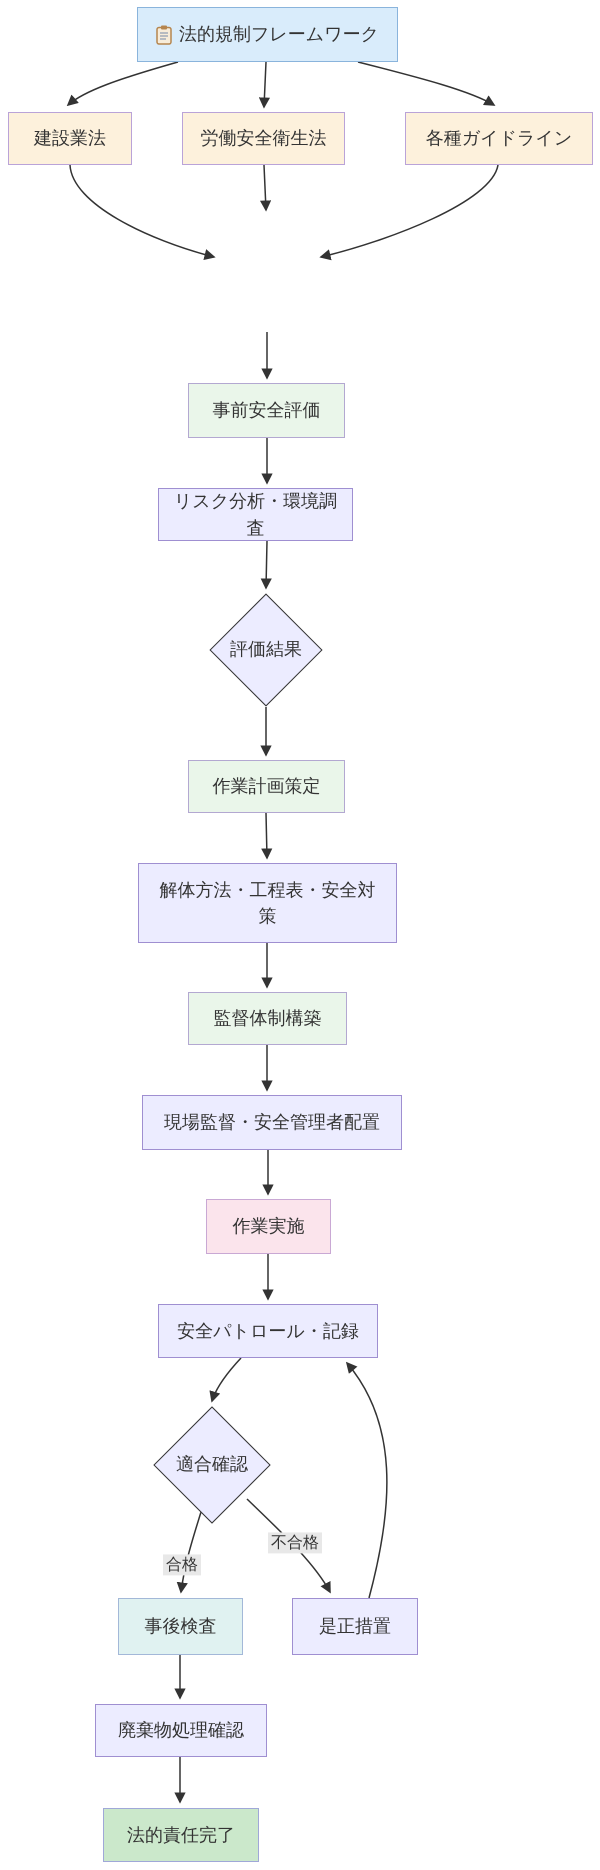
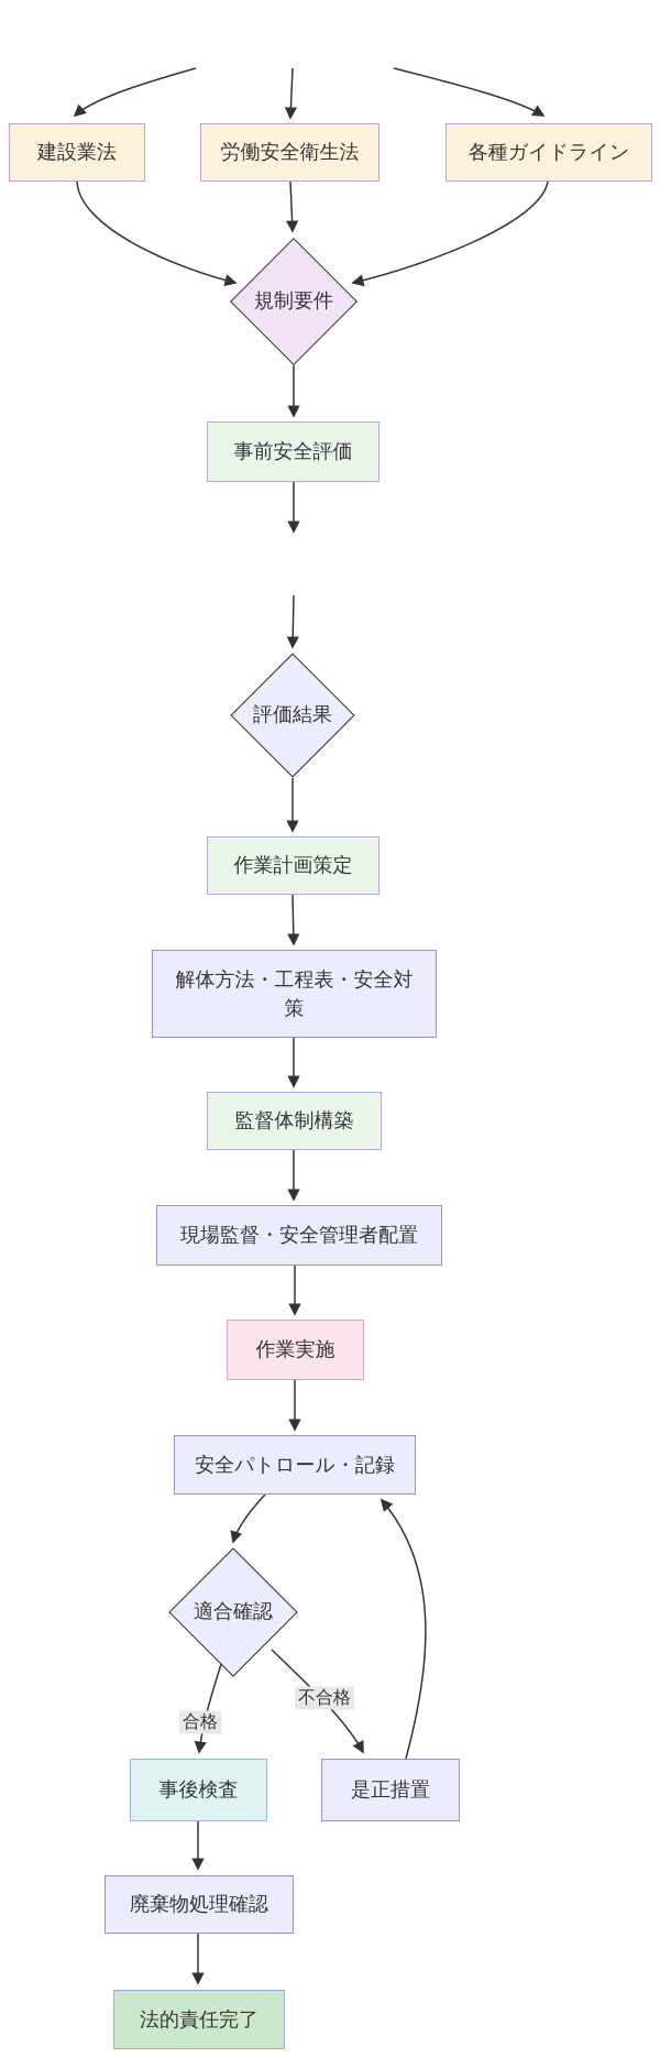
- 法的規制フレームワーク
  建設業法
  労働安全衛生法
  各種ガイドライン
+ 規制要件
  事前安全評価
- リスク分析・環境調査
  評価結果
  作業計画策定
  解体方法・工程表・安全対
  策
  監督体制構築
  現場監督・安全管理者配置
  作業実施
  安全パトロール・記録
  適合確認
  合格
  不合格
  事後検査
  是正措置
  廃棄物処理確認
  法的責任完了
